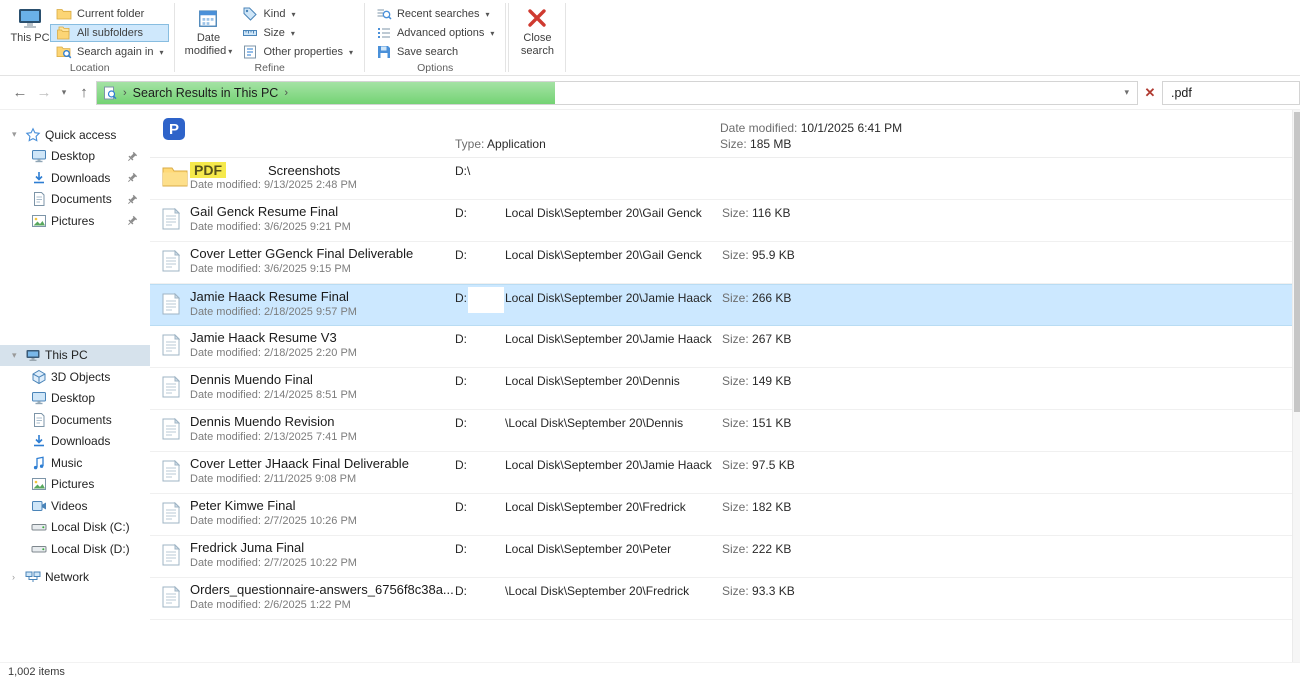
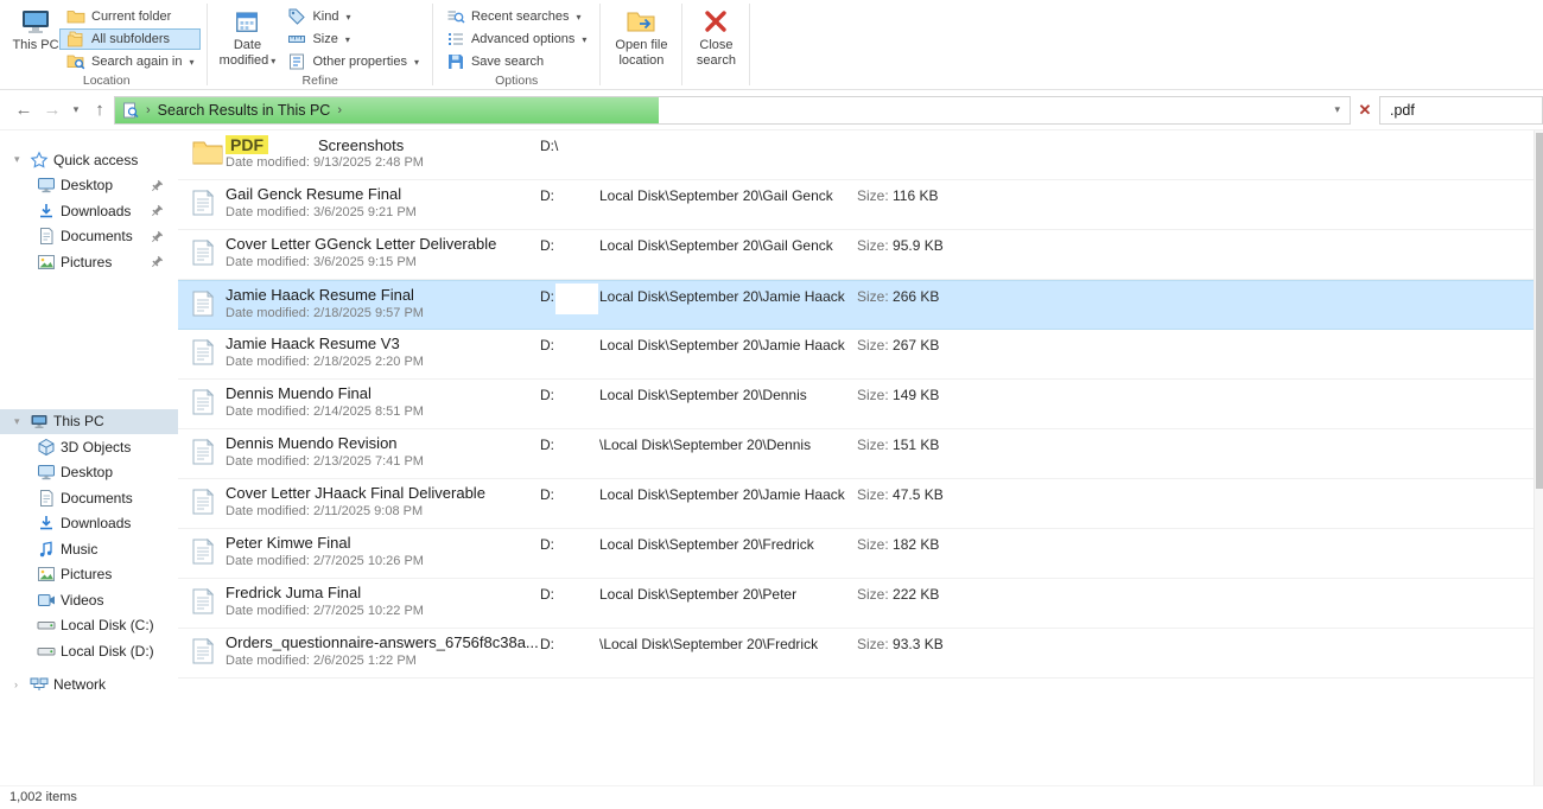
  This PC
  Current folder
  All subfolders
  Search again in
  ▾
  Location
  Date modified ▾
  Kind
  ▾
  Size
  ▾
  Other properties
  ▾
  Refine
  Recent searches
  ▾
  Advanced options
  ▾
  Save search
  Options
+ Open file location
  Close search
  ←
  →
  ▾
  ↑
  ›
  Search Results in This PC
  ›
  ▾
  ✕
  .pdf
  ▾
  Quick access
  Desktop
  Downloads
  Documents
  Pictures
  ▾
  This PC
  3D Objects
  Desktop
  Documents
  Downloads
  Music
  Pictures
  Videos
  Local Disk (C:)
  Local Disk (D:)
  ›
  Network
- P
- Date modified: 10/1/2025 6:41 PM
- Type: Application
- Size: 185 MB
  PDF Screenshots
  Date modified: 9/13/2025 2:48 PM
  D:\
  Gail Genck Resume Final
  Date modified: 3/6/2025 9:21 PM
  D:
  Local Disk\September 20\Gail Genck
  Size: 116 KB
- Cover Letter GGenck Final Deliverable
+ Cover Letter GGenck Letter Deliverable
  Date modified: 3/6/2025 9:15 PM
  D:
  Local Disk\September 20\Gail Genck
  Size: 95.9 KB
  Jamie Haack Resume Final
  Date modified: 2/18/2025 9:57 PM
  D:
  Local Disk\September 20\Jamie Haack
  Size: 266 KB
  Jamie Haack Resume V3
  Date modified: 2/18/2025 2:20 PM
  D:
  Local Disk\September 20\Jamie Haack
  Size: 267 KB
  Dennis Muendo Final
  Date modified: 2/14/2025 8:51 PM
  D:
  Local Disk\September 20\Dennis
  Size: 149 KB
  Dennis Muendo Revision
  Date modified: 2/13/2025 7:41 PM
  D:
  \Local Disk\September 20\Dennis
  Size: 151 KB
  Cover Letter JHaack Final Deliverable
  Date modified: 2/11/2025 9:08 PM
  D:
  Local Disk\September 20\Jamie Haack
- Size: 97.5 KB
+ Size: 47.5 KB
  Peter Kimwe Final
  Date modified: 2/7/2025 10:26 PM
  D:
  Local Disk\September 20\Fredrick
  Size: 182 KB
  Fredrick Juma Final
  Date modified: 2/7/2025 10:22 PM
  D:
  Local Disk\September 20\Peter
  Size: 222 KB
  Orders_questionnaire-answers_6756f8c38a...
  Date modified: 2/6/2025 1:22 PM
  D:
  \Local Disk\September 20\Fredrick
  Size: 93.3 KB
  1,002 items
